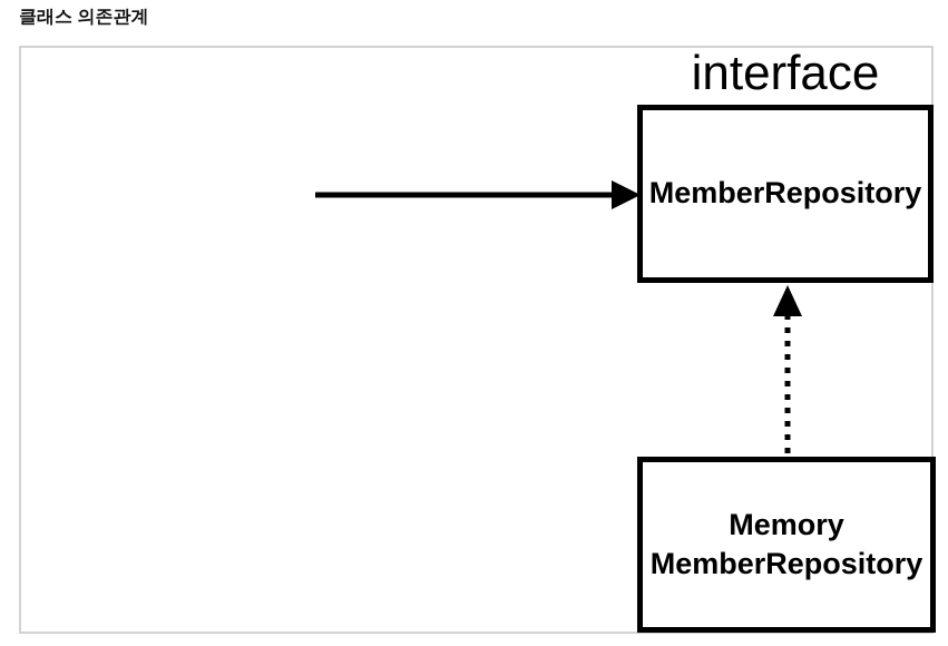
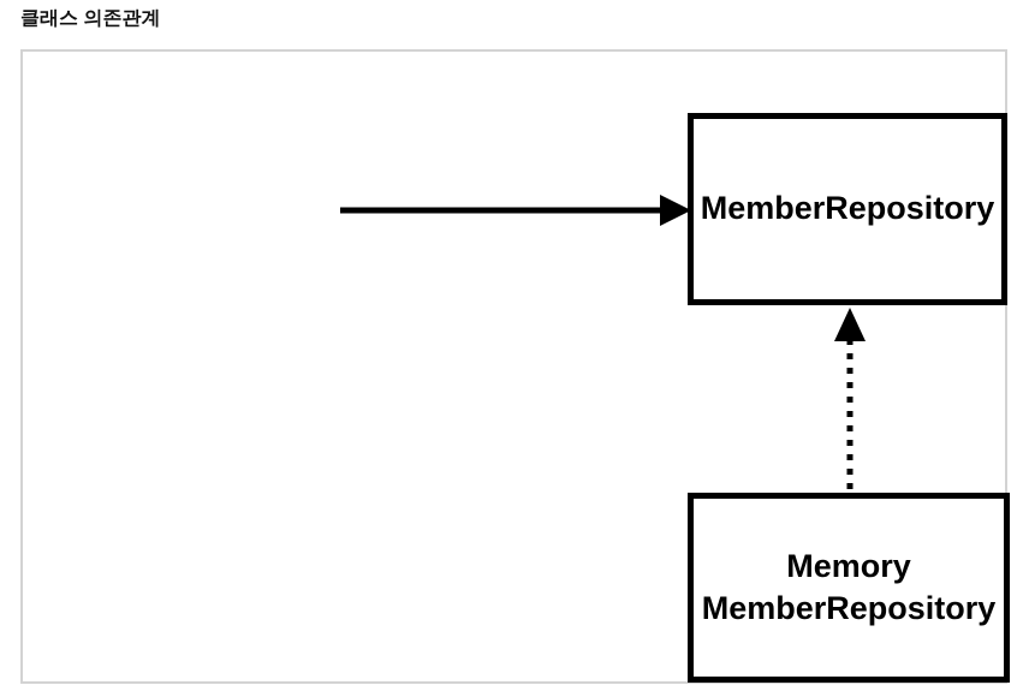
  클래스 의존관계
- interface
  MemberRepository
  Memory
  MemberRepository
